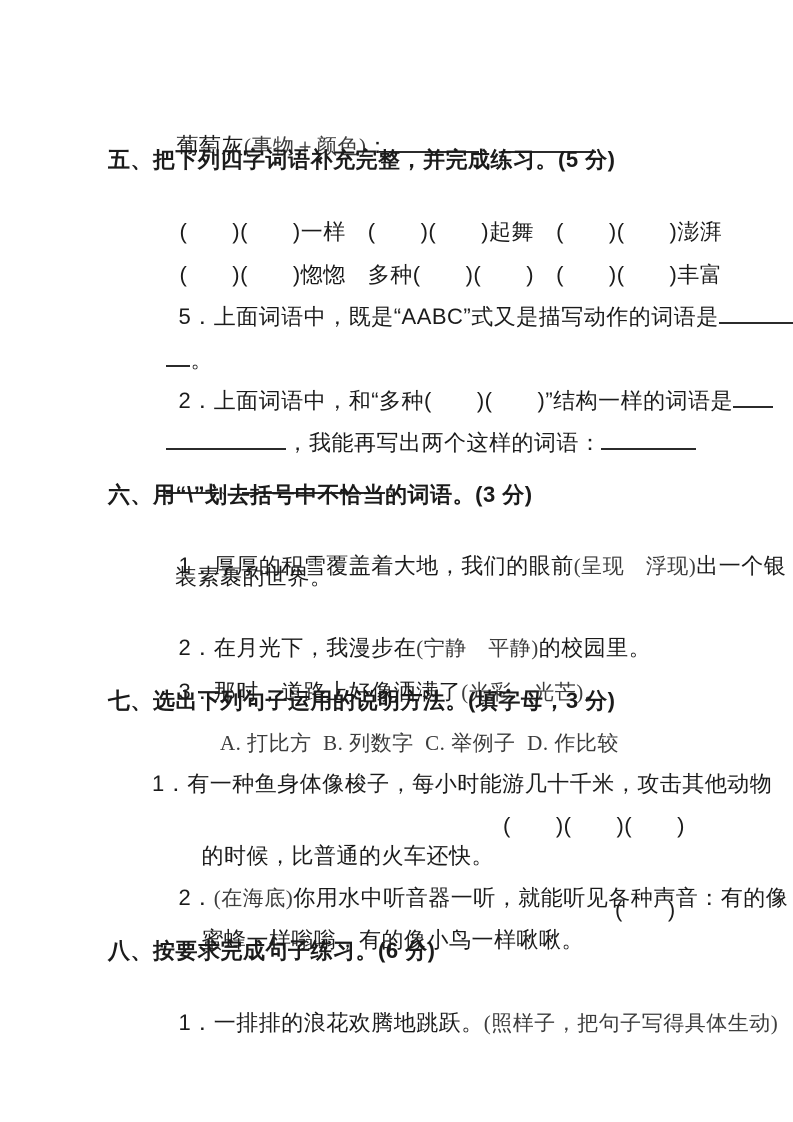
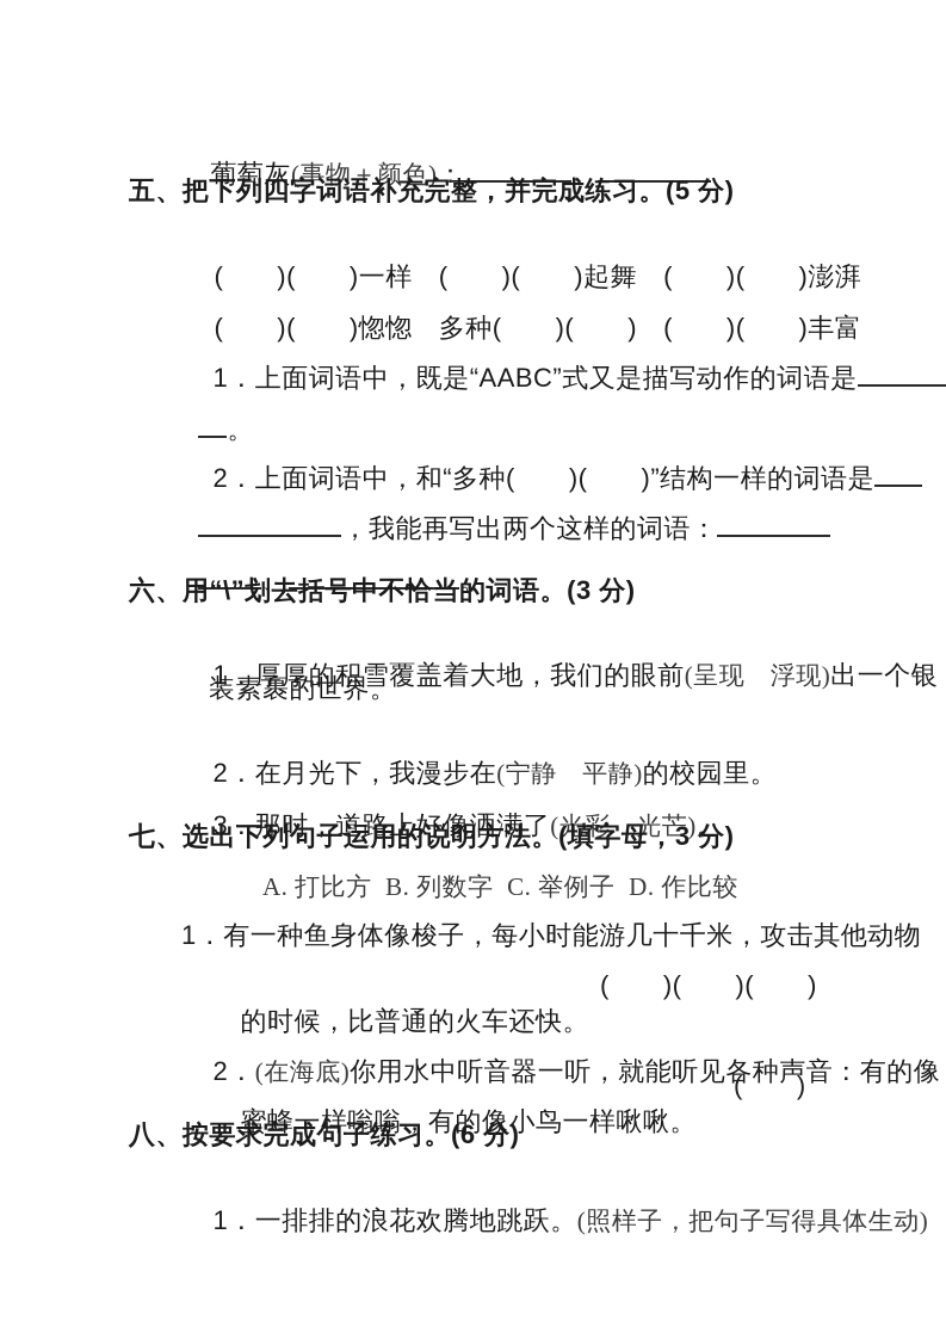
  葡萄灰(事物＋颜色)：
  五、把下列四字词语补充完整，并完成练习。(5 分)
  ( )( )一样 ( )( )起舞 ( )( )澎湃
  ( )( )惚惚 多种( )( ) ( )( )丰富
- 5．上面词语中，既是“AABC”式又是描写动作的词语是
+ 1．上面词语中，既是“AABC”式又是描写动作的词语是
  。
  2．上面词语中，和“多种( )( )”结构一样的词语是
  ，我能再写出两个这样的词语：
  、 。
  六、用“\”划去括号中不恰当的词语。(3 分)
  1．厚厚的积雪覆盖着大地，我们的眼前(呈现 浮现)出一个银
  装素裹的世界。
  2．在月光下，我漫步在(宁静 平静)的校园里。
  3．那时，道路上好像洒满了(光彩 光芒)。
  七、选出下列句子运用的说明方法。(填字母，3 分)
  A. 打比方 B. 列数字 C. 举例子 D. 作比较
  1．有一种鱼身体像梭子，每小时能游几十千米，攻击其他动物
  的时候，比普通的火车还快。
  ( )( )( )
  2．(在海底)你用水中听音器一听，就能听见各种声音：有的像
  蜜蜂一样嗡嗡，有的像小鸟一样啾啾。
  ( )
  八、按要求完成句子练习。(6 分)
  1．一排排的浪花欢腾地跳跃。(照样子，把句子写得具体生动)
